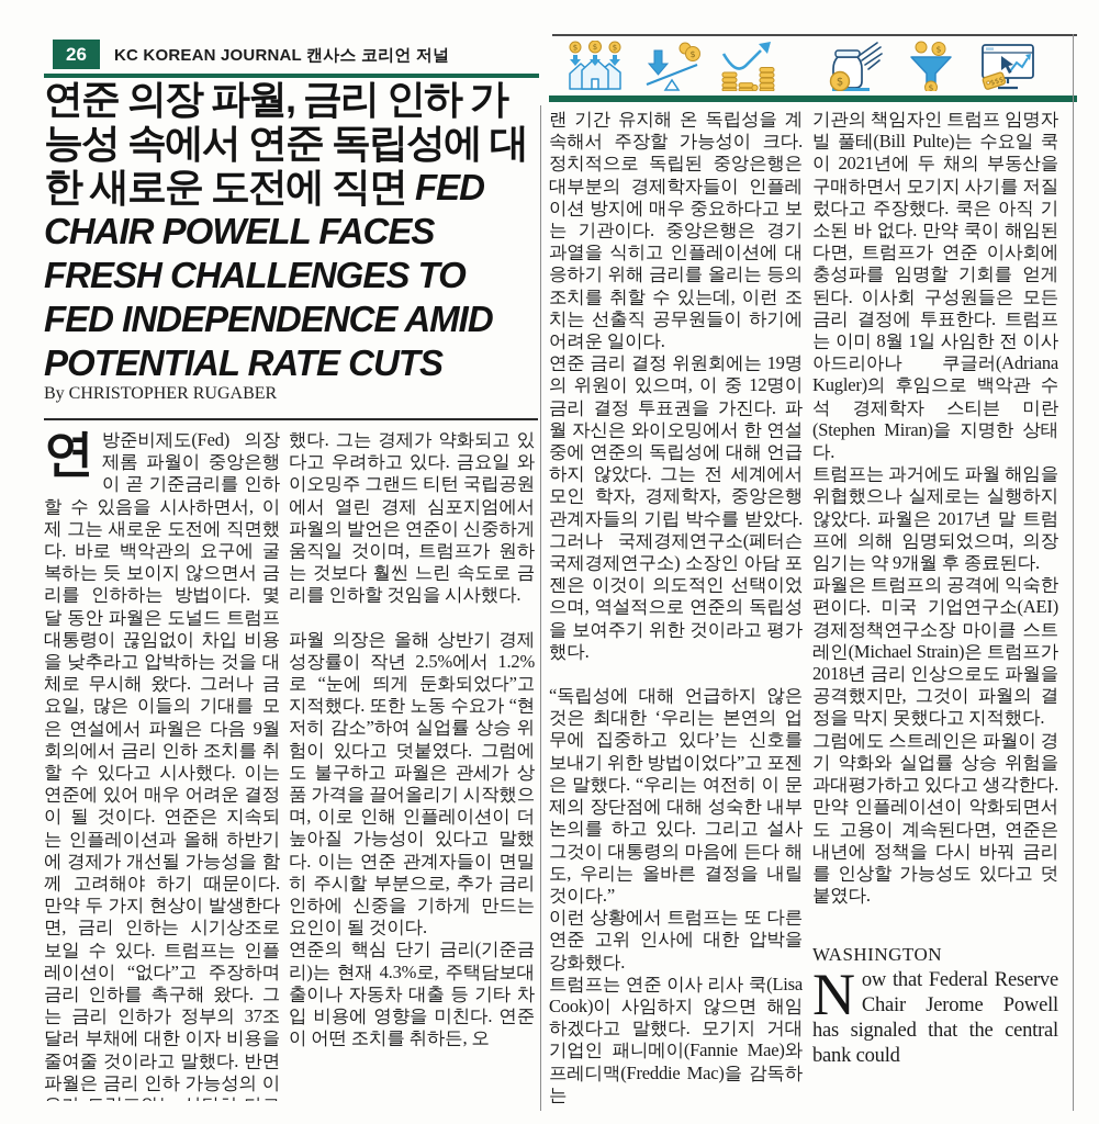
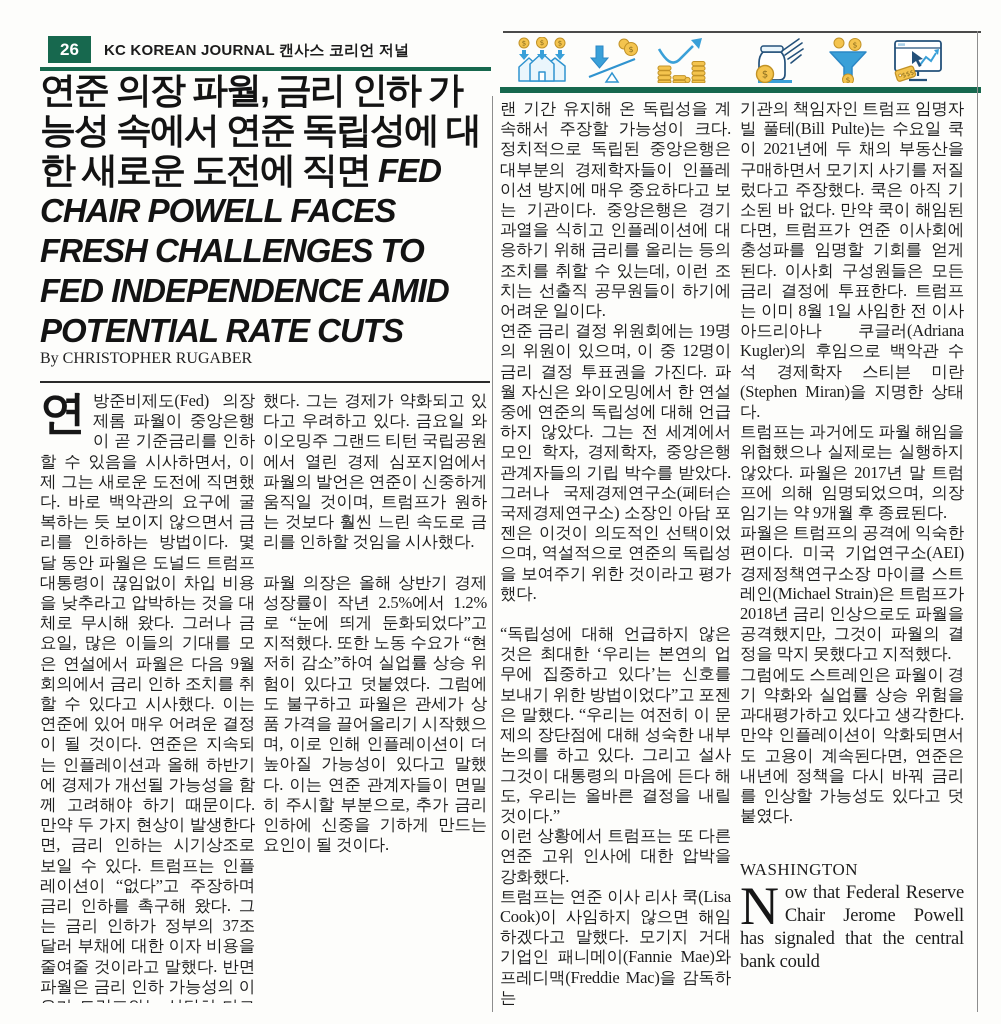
  26
  KC KOREAN JOURNAL 캔사스 코리언 저널
  $
  $
  $
  $
  $
  $
  $
  연준 의장 파월, 금리 인하 가능성 속에서 연준 독립성에 대한 새로운 도전에 직면 FED CHAIR POWELL FACES FRESH CHALLENGES TO FED INDEPENDENCE AMID POTENTIAL RATE CUTS
  By CHRISTOPHER RUGABER
  연
  방준비제도(Fed) 의장 제롬 파월이 중앙은행이 곧 기준금리를 인하할 수 있음을 시사하면서, 이제 그는 새로운 도전에 직면했다. 바로 백악관의 요구에 굴복하는 듯 보이지 않으면서 금리를 인하하는 방법이다. 몇 달 동안 파월은 도널드 트럼프 대통령이 끊임없이 차입 비용을 낮추라고 압박하는 것을 대체로 무시해 왔다. 그러나 금요일, 많은 이들의 기대를 모은 연설에서 파월은 다음 9월 회의에서 금리 인하 조치를 취할 수 있다고 시사했다. 이는 연준에 있어 매우 어려운 결정이 될 것이다. 연준은 지속되는 인플레이션과 올해 하반기에 경제가 개선될 가능성을 함께 고려해야 하기 때문이다. 만약 두 가지 현상이 발생한다면, 금리 인하는 시기상조로 보일 수 있다. 트럼프는 인플레이션이 “없다”고 주장하며 금리 인하를 촉구해 왔다. 그는 금리 인하가 정부의 37조 달러 부채에 대한 이자 비용을 줄여줄 것이라고 말했다. 반면 파월은 금리 인하 가능성의 이
  했다. 그는 경제가 약화되고 있다고 우려하고 있다. 금요일 와이오밍주 그랜드 티턴 국립공원에서 열린 경제 심포지엄에서 파월의 발언은 연준이 신중하게 움직일 것이며, 트럼프가 원하는 것보다 훨씬 느린 속도로 금리를 인하할 것임을 시사했다.
  파월 의장은 올해 상반기 경제 성장률이 작년 2.5%에서 1.2%로 “눈에 띄게 둔화되었다”고 지적했다. 또한 노동 수요가 “현저히 감소”하여 실업률 상승 위험이 있다고 덧붙였다. 그럼에도 불구하고 파월은 관세가 상품 가격을 끌어올리기 시작했으며, 이로 인해 인플레이션이 더 높아질 가능성이 있다고 말했다. 이는 연준 관계자들이 면밀히 주시할 부분으로, 추가 금리 인하에 신중을 기하게 만드는 요인이 될 것이다.
- 연준의 핵심 단기 금리(기준금리)는 현재 4.3%로, 주택담보대출이나 자동차 대출 등 기타 차입 비용에 영향을 미친다. 연준이 어떤 조치를 취하든, 오
  랜 기간 유지해 온 독립성을 계속해서 주장할 가능성이 크다. 정치적으로 독립된 중앙은행은 대부분의 경제학자들이 인플레이션 방지에 매우 중요하다고 보는 기관이다. 중앙은행은 경기 과열을 식히고 인플레이션에 대응하기 위해 금리를 올리는 등의 조치를 취할 수 있는데, 이런 조치는 선출직 공무원들이 하기에 어려운 일이다.
  연준 금리 결정 위원회에는 19명의 위원이 있으며, 이 중 12명이 금리 결정 투표권을 가진다. 파월 자신은 와이오밍에서 한 연설 중에 연준의 독립성에 대해 언급하지 않았다. 그는 전 세계에서 모인 학자, 경제학자, 중앙은행 관계자들의 기립 박수를 받았다. 그러나 국제경제연구소(페터슨 국제경제연구소) 소장인 아담 포젠은 이것이 의도적인 선택이었으며, 역설적으로 연준의 독립성을 보여주기 위한 것이라고 평가했다.
  “독립성에 대해 언급하지 않은 것은 최대한 ‘우리는 본연의 업무에 집중하고 있다’는 신호를 보내기 위한 방법이었다”고 포젠은 말했다. “우리는 여전히 이 문제의 장단점에 대해 성숙한 내부 논의를 하고 있다. 그리고 설사 그것이 대통령의 마음에 든다 해도, 우리는 올바른 결정을 내릴 것이다.”
  이런 상황에서 트럼프는 또 다른 연준 고위 인사에 대한 압박을 강화했다.
  트럼프는 연준 이사 리사 쿡(Lisa Cook)이 사임하지 않으면 해임하겠다고 말했다. 모기지 거대 기업인 패니메이(Fannie Mae)와 프레디맥(Freddie Mac)을 감독하는
  기관의 책임자인 트럼프 임명자 빌 풀테(Bill Pulte)는 수요일 쿡이 2021년에 두 채의 부동산을 구매하면서 모기지 사기를 저질렀다고 주장했다. 쿡은 아직 기소된 바 없다. 만약 쿡이 해임된다면, 트럼프가 연준 이사회에 충성파를 임명할 기회를 얻게 된다. 이사회 구성원들은 모든 금리 결정에 투표한다. 트럼프는 이미 8월 1일 사임한 전 이사 아드리아나 쿠글러(Adriana Kugler)의 후임으로 백악관 수석 경제학자 스티븐 미란(Stephen Miran)을 지명한 상태다.
  트럼프는 과거에도 파월 해임을 위협했으나 실제로는 실행하지 않았다. 파월은 2017년 말 트럼프에 의해 임명되었으며, 의장 임기는 약 9개월 후 종료된다.
  파월은 트럼프의 공격에 익숙한 편이다. 미국 기업연구소(AEI) 경제정책연구소장 마이클 스트레인(Michael Strain)은 트럼프가 2018년 금리 인상으로도 파월을 공격했지만, 그것이 파월의 결정을 막지 못했다고 지적했다.
  그럼에도 스트레인은 파월이 경기 약화와 실업률 상승 위험을 과대평가하고 있다고 생각한다. 만약 인플레이션이 악화되면서도 고용이 계속된다면, 연준은 내년에 정책을 다시 바꿔 금리를 인상할 가능성도 있다고 덧붙였다.
  WASHINGTON
  N
  ow that Federal Reserve Chair Jerome Powell has signaled that the central bank could
